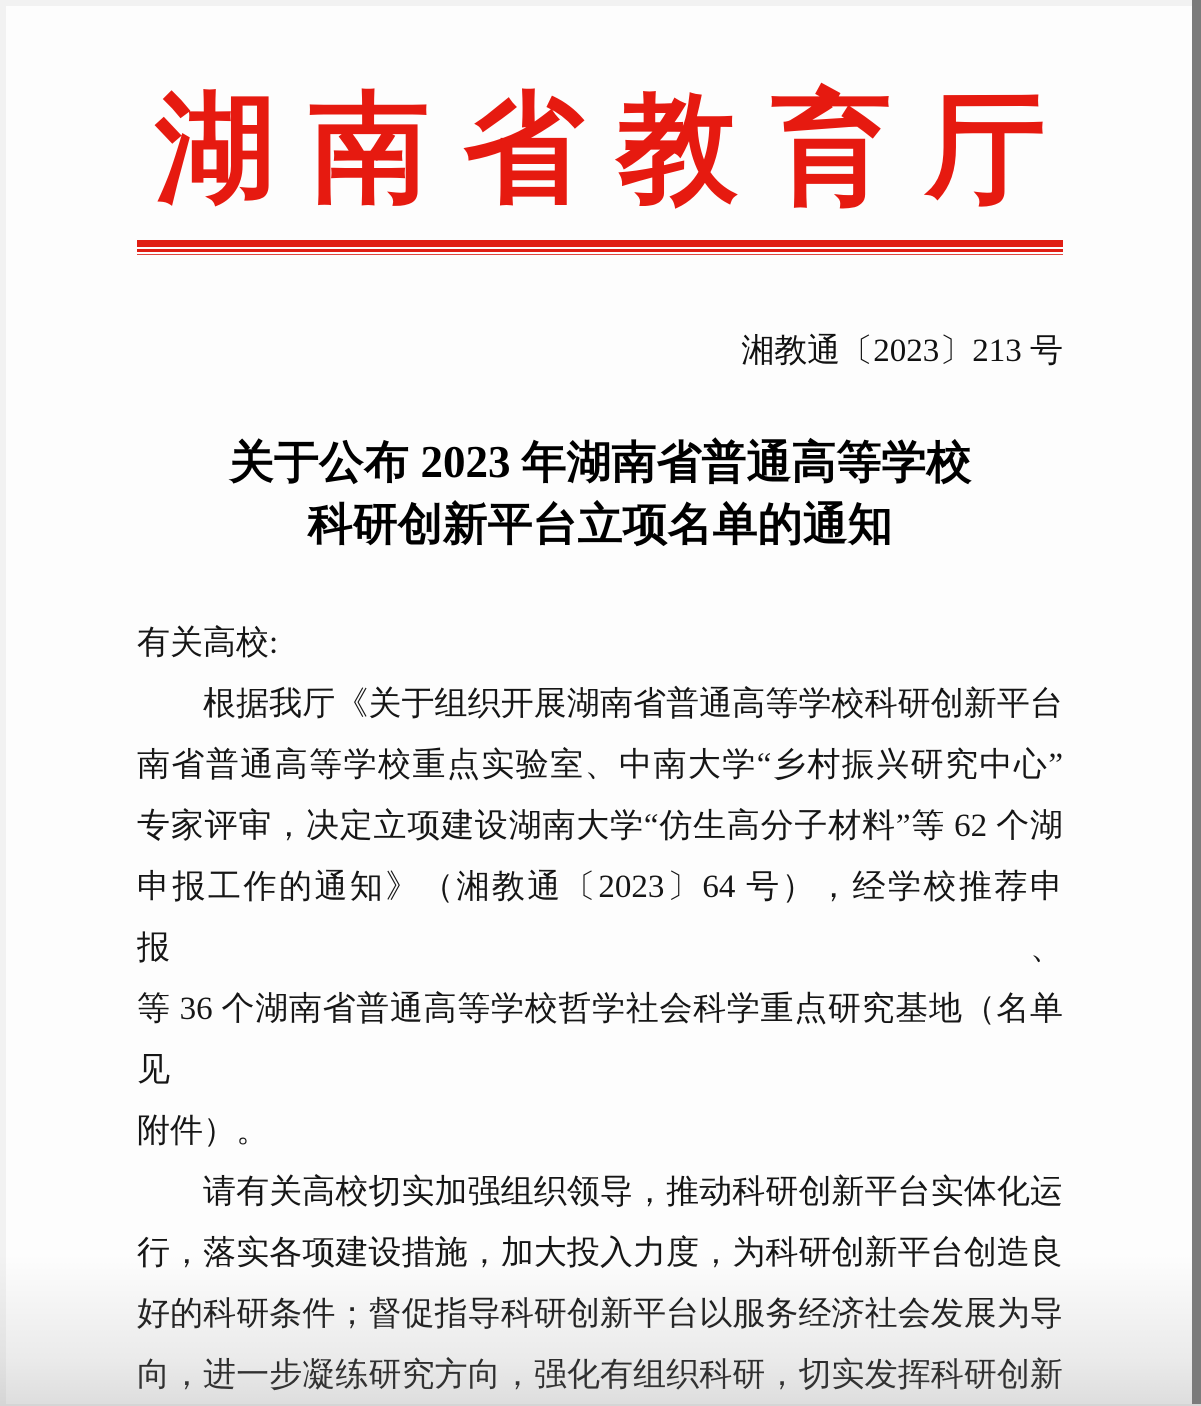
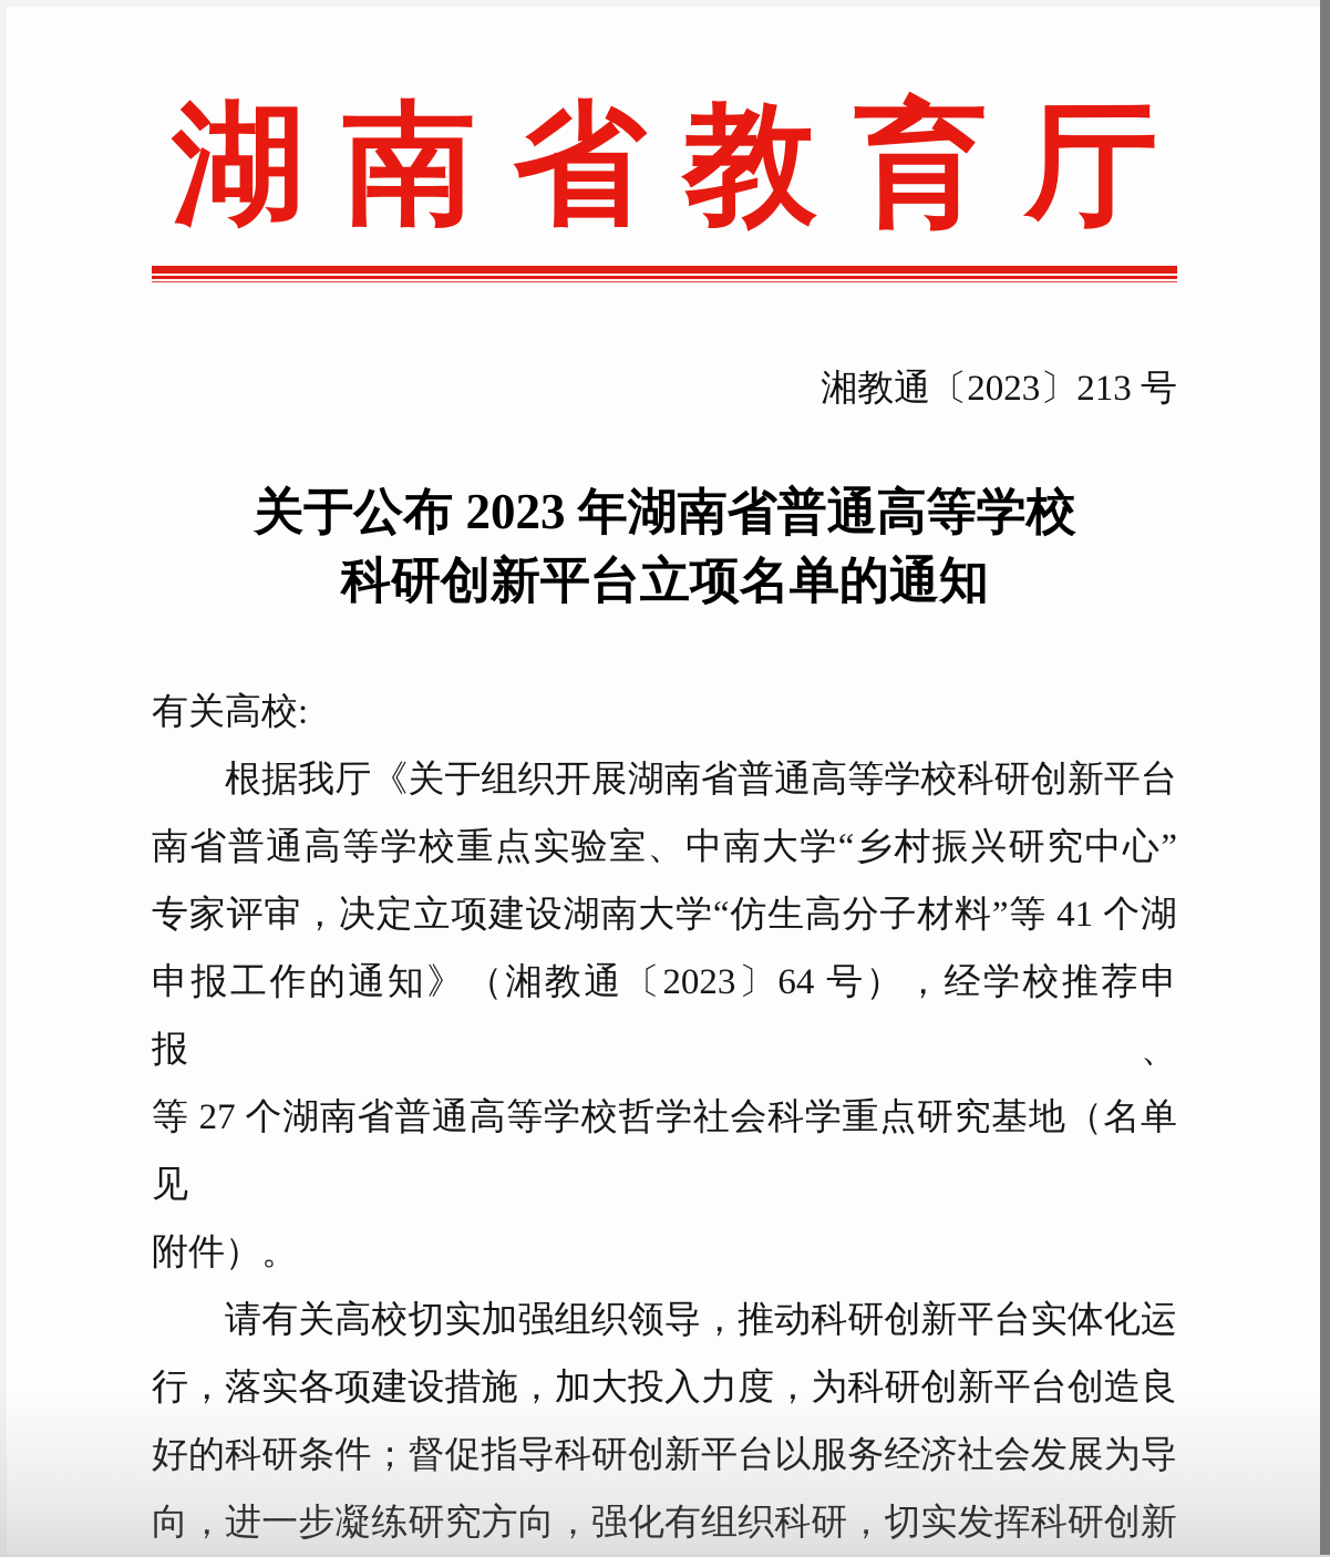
  湖南省教育厅
  湘教通〔2023〕213 号
  关于公布 2023 年湖南省普通高等学校
  科研创新平台立项名单的通知
  有关高校:
  根据我厅《关于组织开展湖南省普通高等学校科研创新平台
  南省普通高等学校重点实验室、中南大学“乡村振兴研究中心”
- 专家评审，决定立项建设湖南大学“仿生高分子材料”等 62 个湖
+ 专家评审，决定立项建设湖南大学“仿生高分子材料”等 41 个湖
  申报工作的通知》（湘教通〔2023〕64 号），经学校推荐申报、
- 等 36 个湖南省普通高等学校哲学社会科学重点研究基地（名单见
+ 等 27 个湖南省普通高等学校哲学社会科学重点研究基地（名单见
  附件）。
  请有关高校切实加强组织领导，推动科研创新平台实体化运
